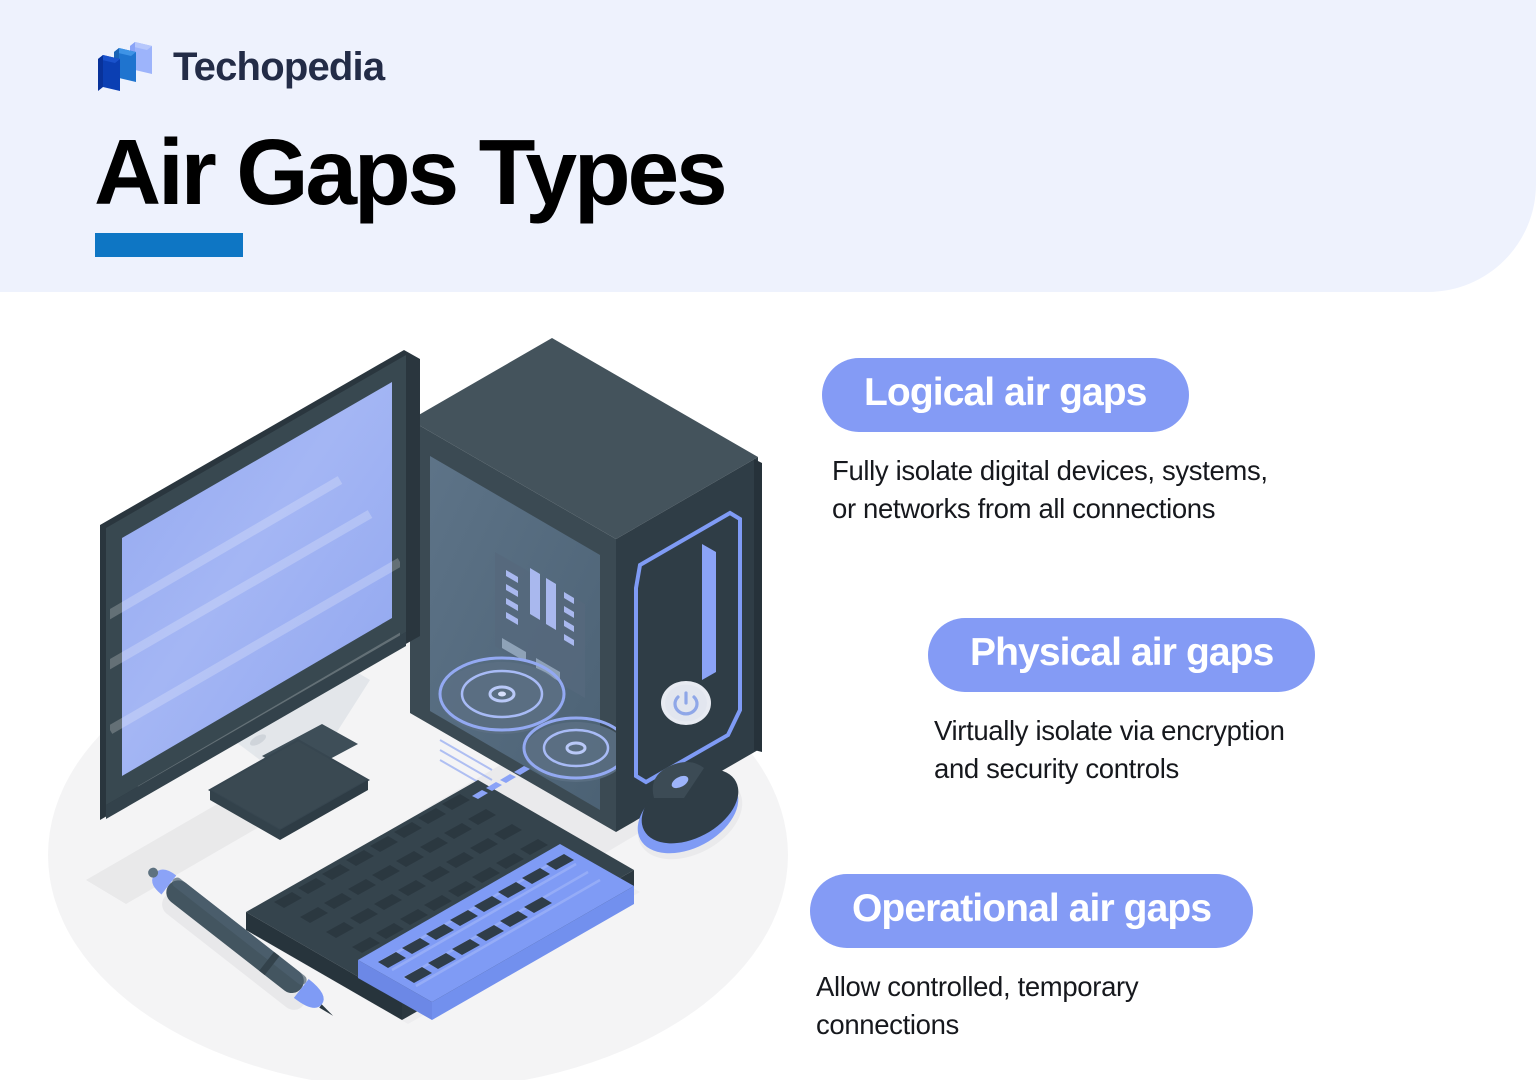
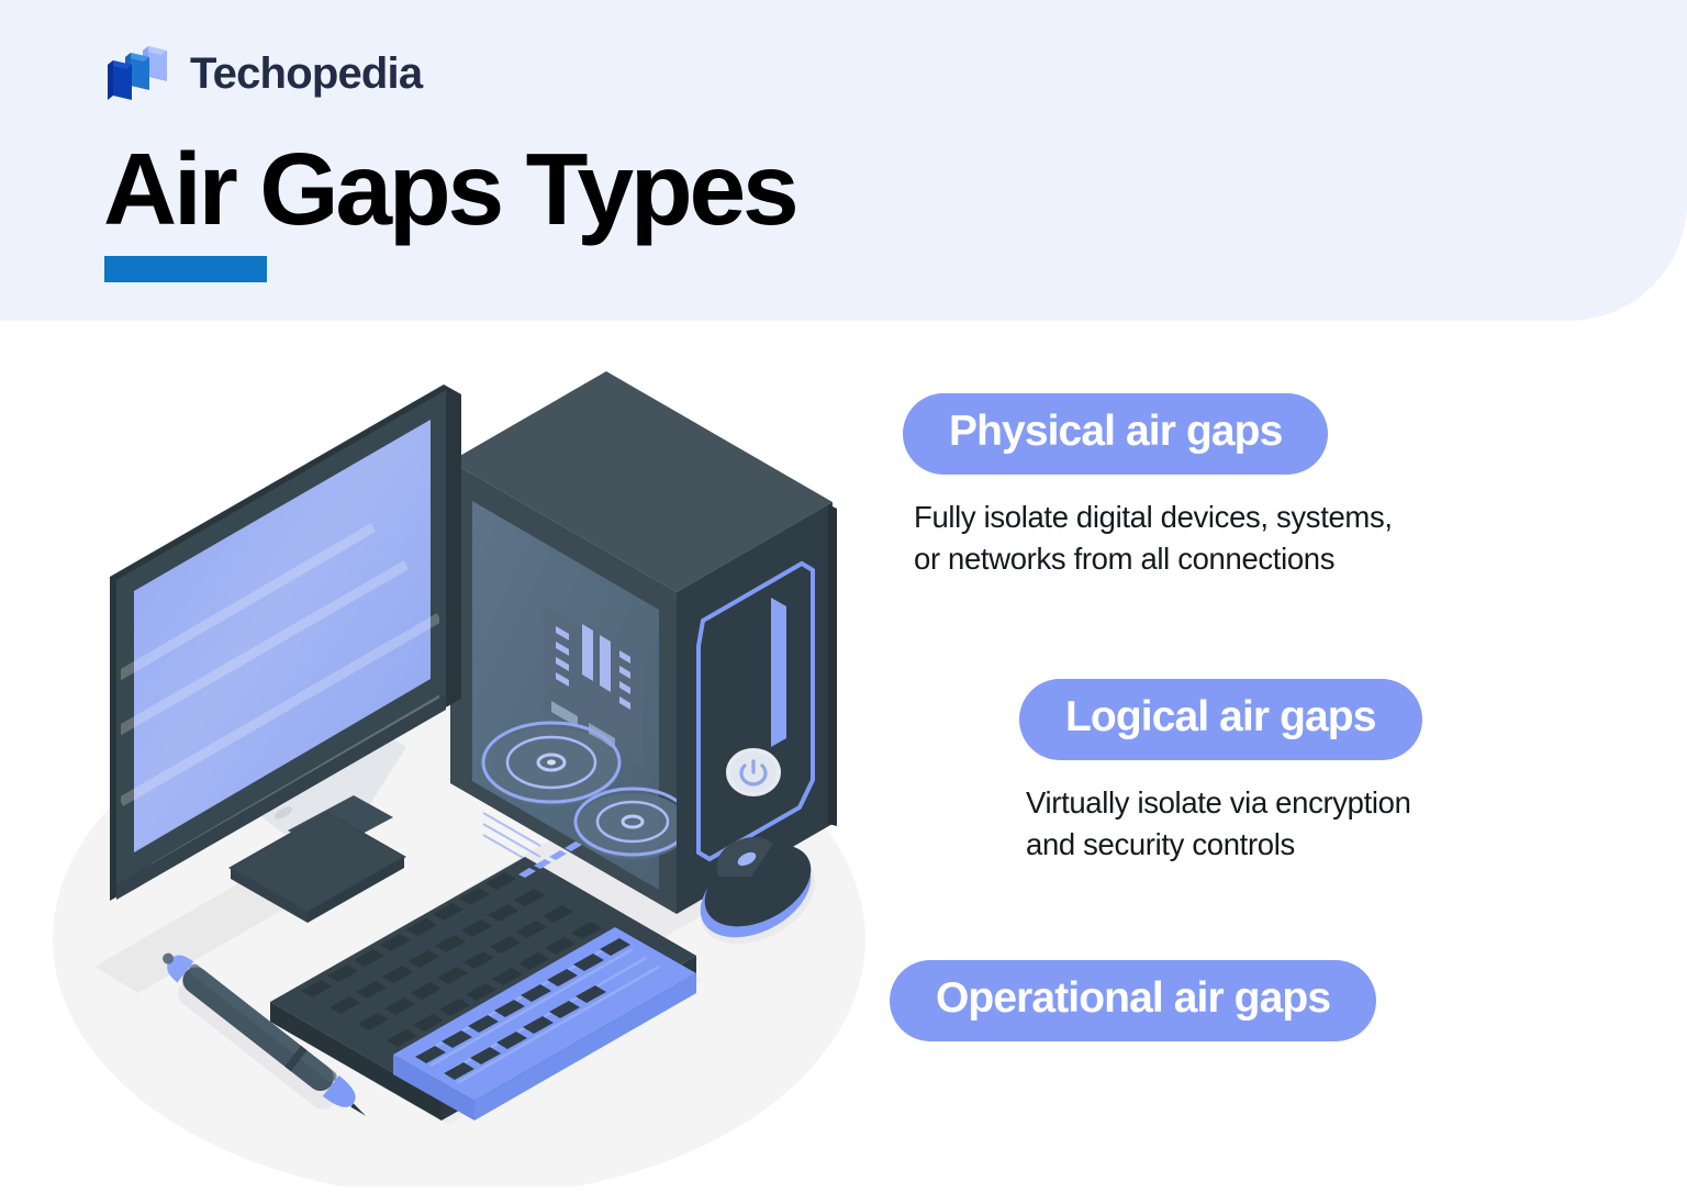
  Techopedia
  Air Gaps Types
- Logical air gaps
+ Physical air gaps
  Fully isolate digital devices, systems,
  or networks from all connections
- Physical air gaps
+ Logical air gaps
  Virtually isolate via encryption
  and security controls
  Operational air gaps
- Allow controlled, temporary
- connections
